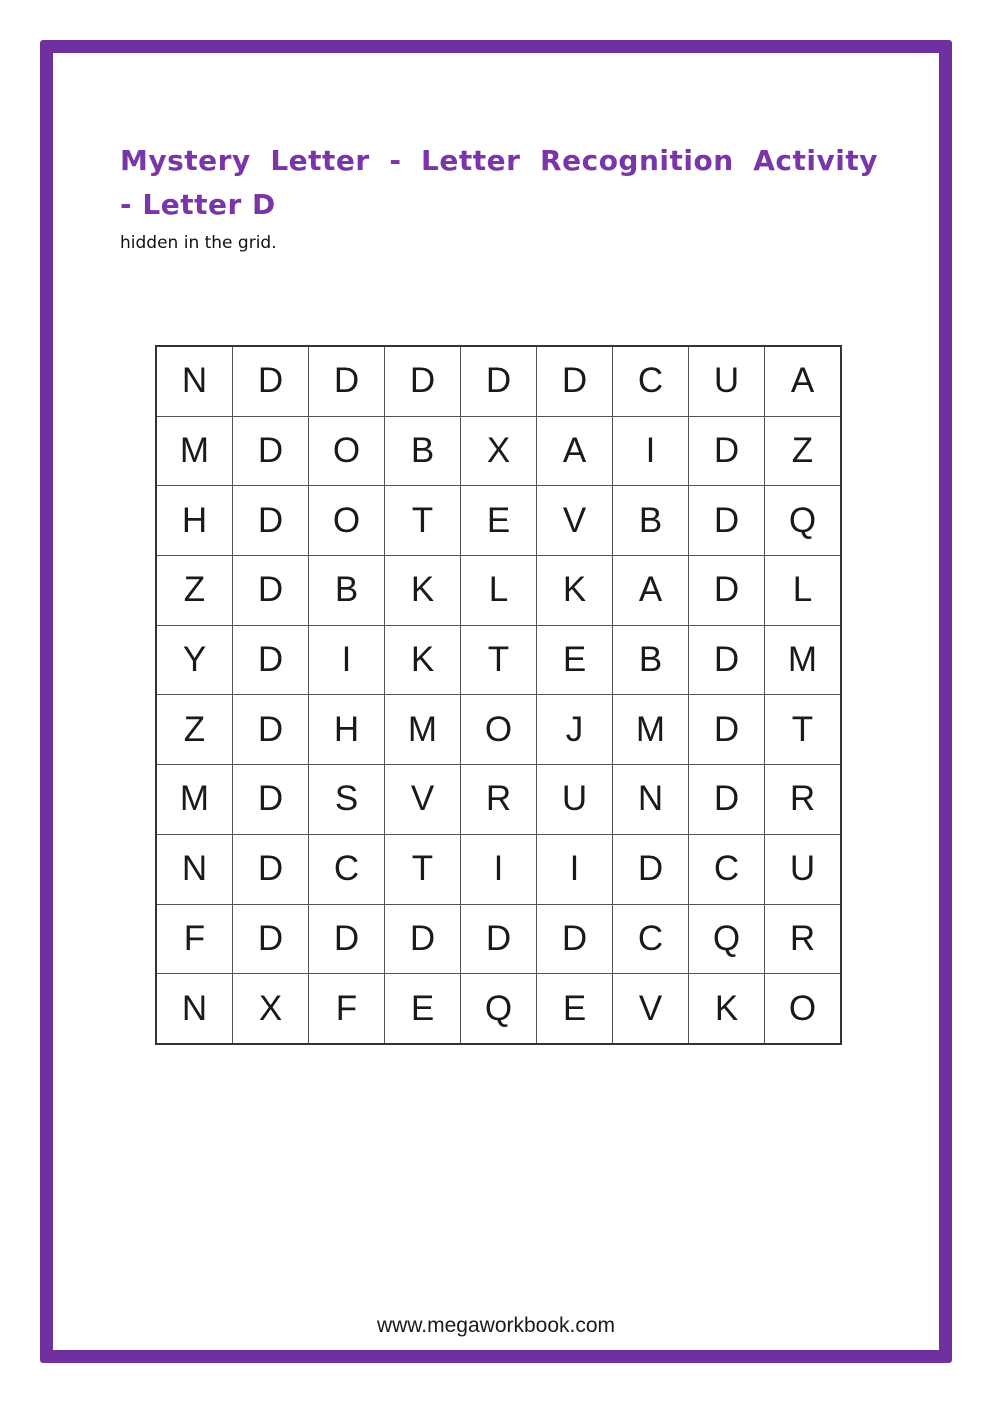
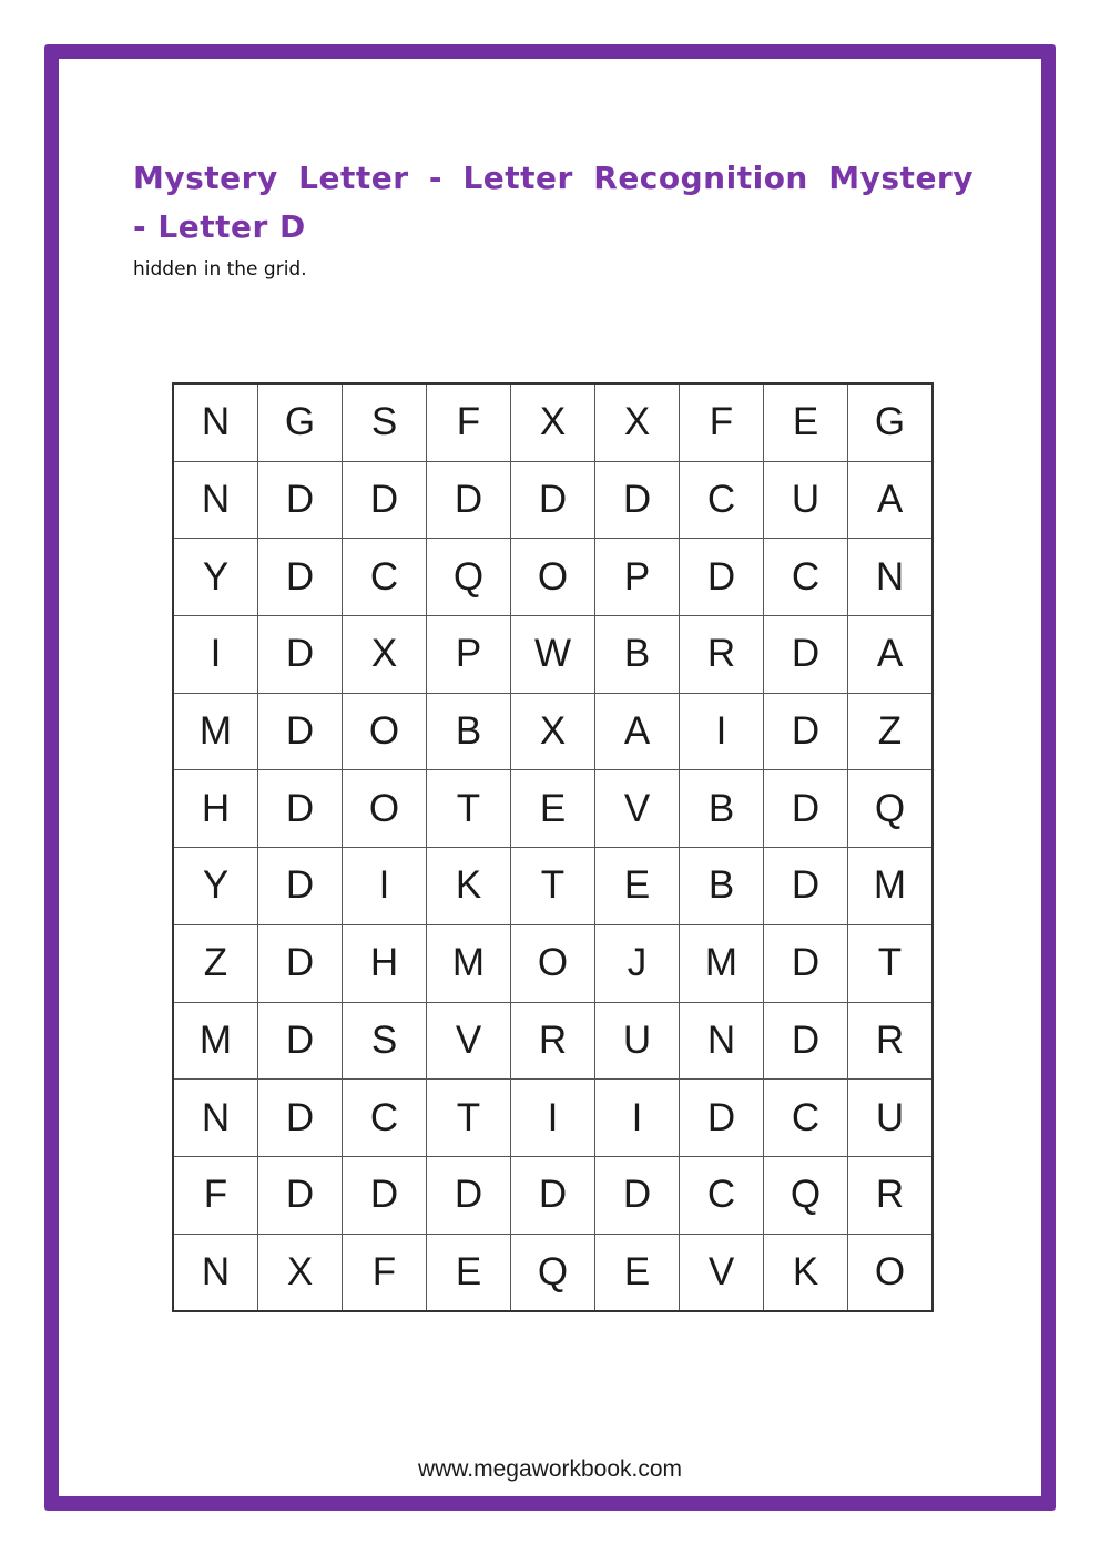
- Mystery Letter - Letter Recognition Activity
+ Mystery Letter - Letter Recognition Mystery
  - Letter D
  hidden in the grid.
+ N	G	S	F	X	X	F	E	G
  N	D	D	D	D	D	C	U	A
+ Y	D	C	Q	O	P	D	C	N
+ I	D	X	P	W	B	R	D	A
  M	D	O	B	X	A	I	D	Z
  H	D	O	T	E	V	B	D	Q
- Z	D	B	K	L	K	A	D	L
  Y	D	I	K	T	E	B	D	M
  Z	D	H	M	O	J	M	D	T
  M	D	S	V	R	U	N	D	R
  N	D	C	T	I	I	D	C	U
  F	D	D	D	D	D	C	Q	R
  N	X	F	E	Q	E	V	K	O
  www.megaworkbook.com
